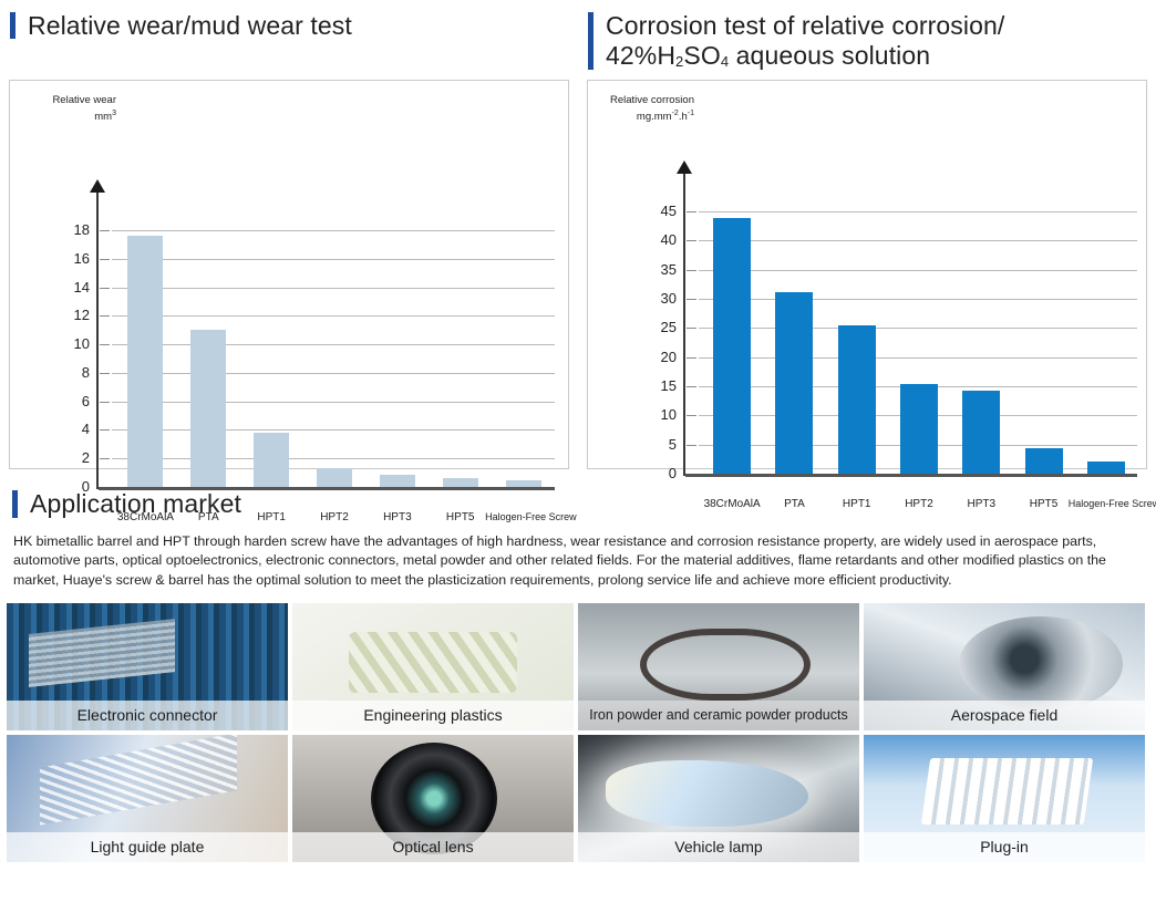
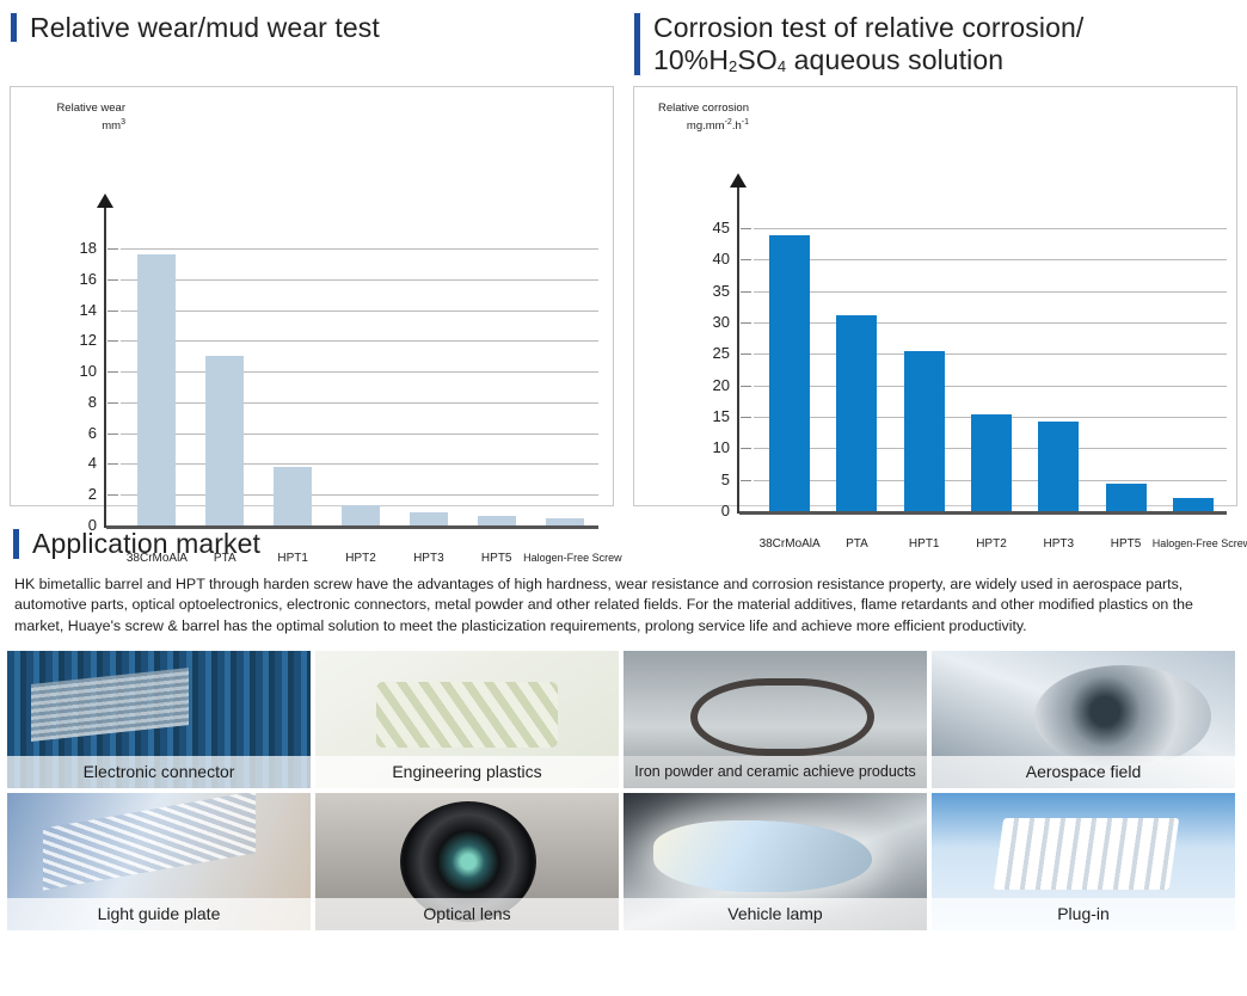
  Relative wear/mud wear test
  Relative wear
  0
  2
  4
  6
  8
  10
  12
  14
  16
  18
  38CrMoAlA
  PTA
  HPT1
  HPT2
  HPT3
  HPT5
  Halogen-Free Screw
  Corrosion test of relative corrosion/
- 42%H2SO4 aqueous solution
+ 10%H2SO4 aqueous solution
  Relative corrosion
  0
  5
  10
  15
  20
  25
  30
  35
  40
  45
  38CrMoAlA
  PTA
  HPT1
  HPT2
  HPT3
  HPT5
  Halogen-Free Scre
  Application market
  HK bimetallic barrel and HPT through harden screw have the advantages of high hardness, wear resistance and corrosion resistance property, are widely used in aerospace parts, automotive parts, optical optoelectronics, electronic connectors, metal powder and other related fields. For the material additives, flame retardants and other modified plastics on the market, Huaye's screw & barrel has the optimal solution to meet the plasticization requirements, prolong service life and achieve more efficient productivity.
  Electronic connector
  Engineering plastics
- Iron powder and ceramic powder products
+ Iron powder and ceramic achieve products
  Aerospace field
  Light guide plate
  Optical lens
  Vehicle lamp
  Plug-in
